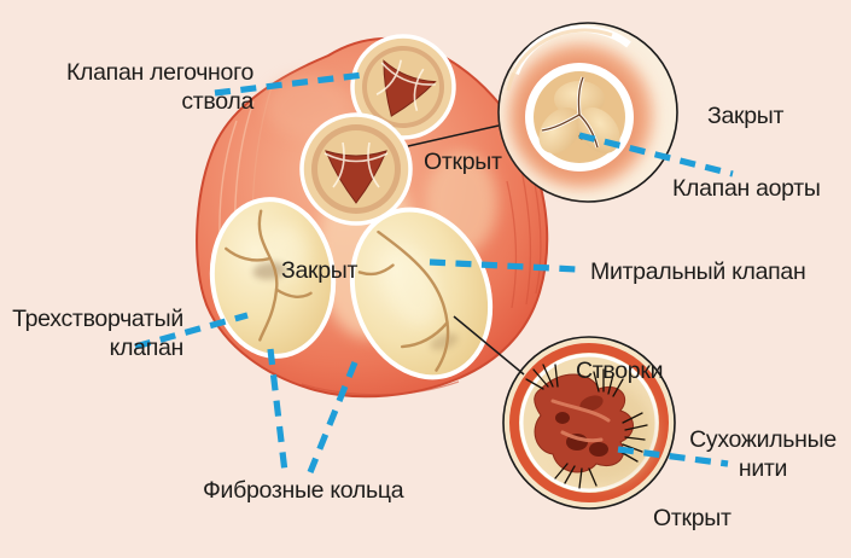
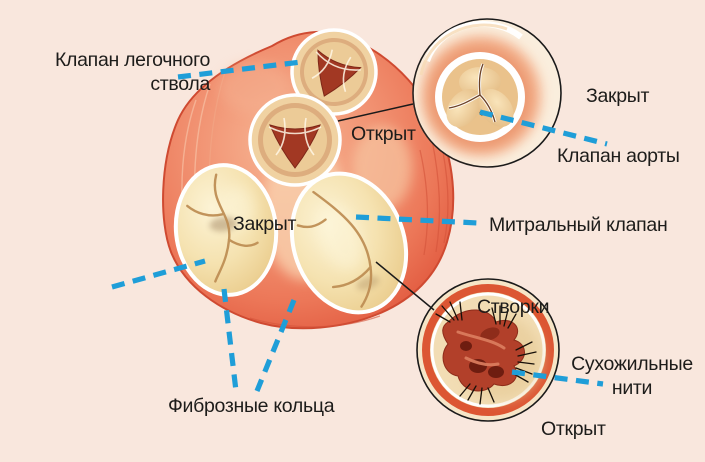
  Клапан легочного ствола
  Открыт
  Закрыт
  Клапан аорты
  Митральный клапан
  Закрыт
- Трехстворчатый клапан
  Фиброзные кольца
  Створки
  Сухожильные нити
  Открыт
